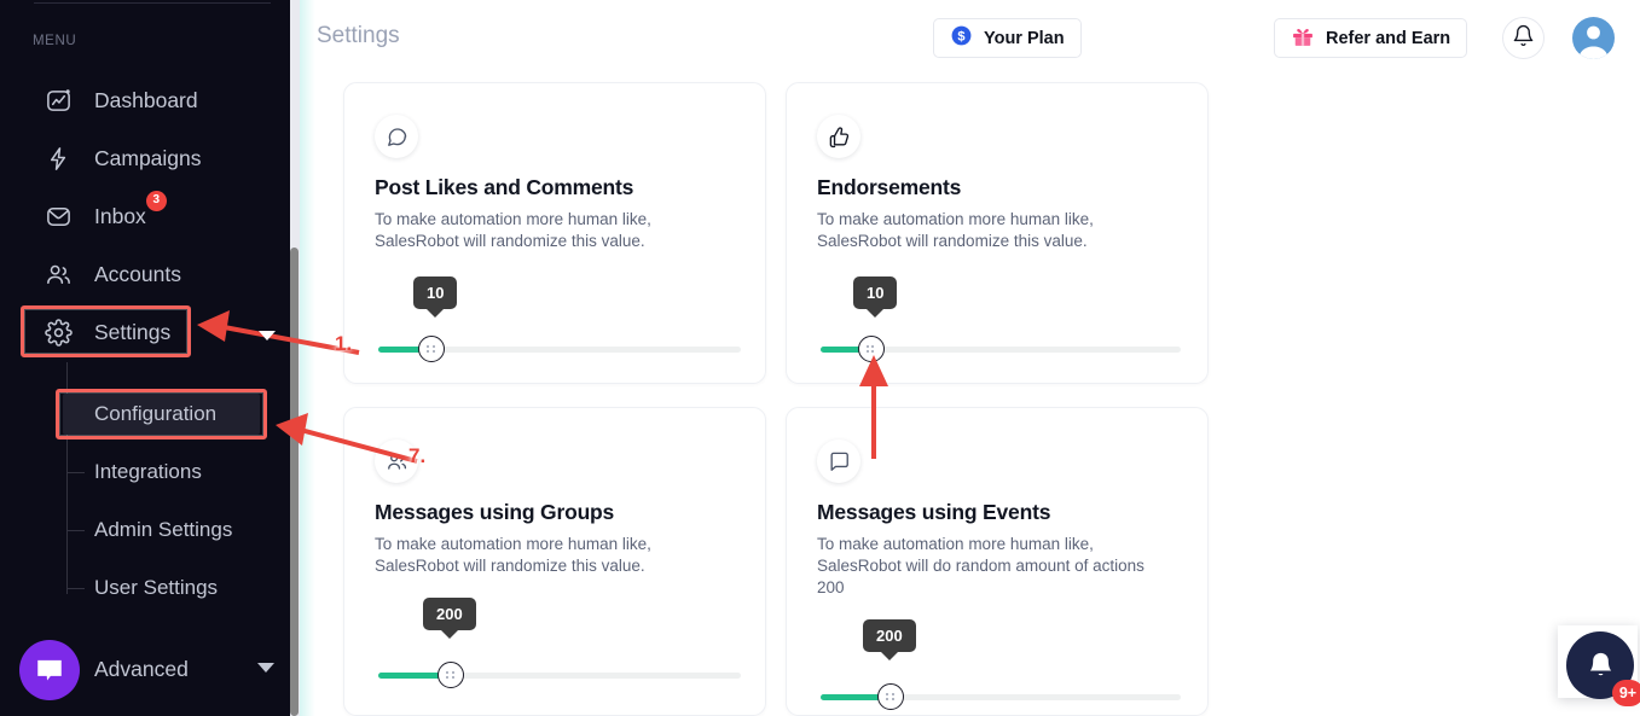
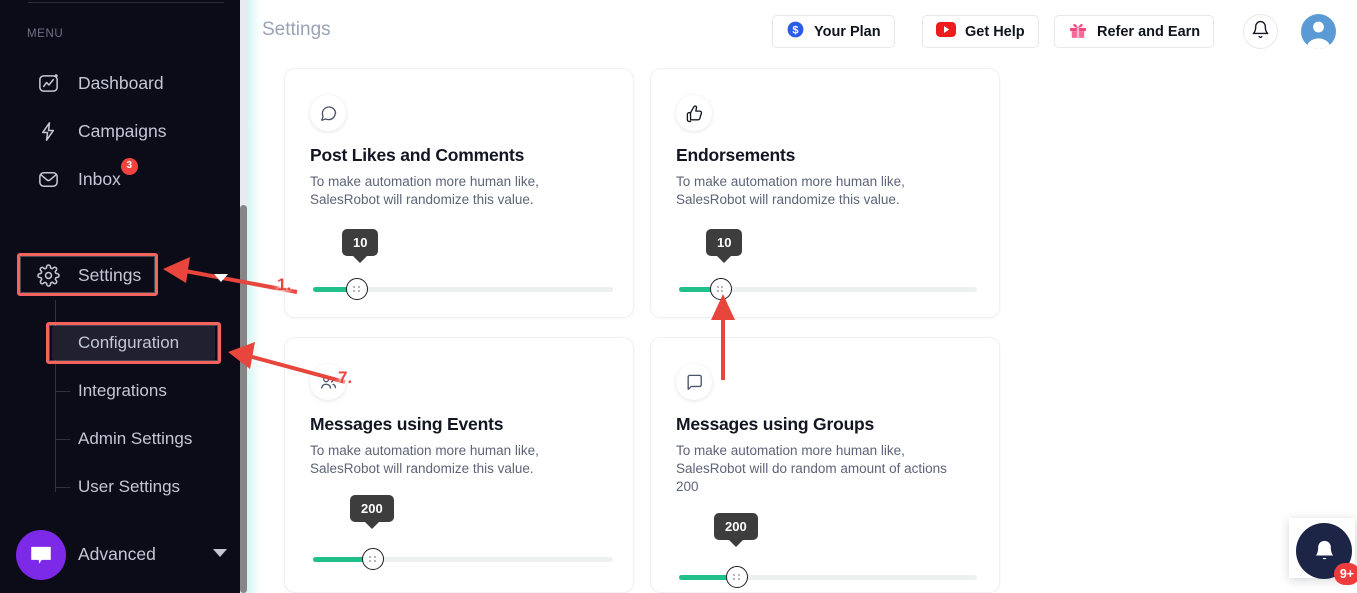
  MENU
  Dashboard
  Campaigns
  Inbox
  3
- Accounts
  Settings
  Configuration
  Integrations
  Admin Settings
  User Settings
  Advanced
  Settings
  $
  Your Plan
+ Get Help
  Refer and Earn
  Post Likes and Comments
  To make automation more human like, SalesRobot will randomize this value.
  10
  Endorsements
  To make automation more human like, SalesRobot will randomize this value.
  10
- Messages using Groups
+ Messages using Events
  To make automation more human like, SalesRobot will randomize this value.
  200
- Messages using Events
+ Messages using Groups
  To make automation more human like, SalesRobot will do random amount of actions 200
  200
  9+
  1.
  7.
